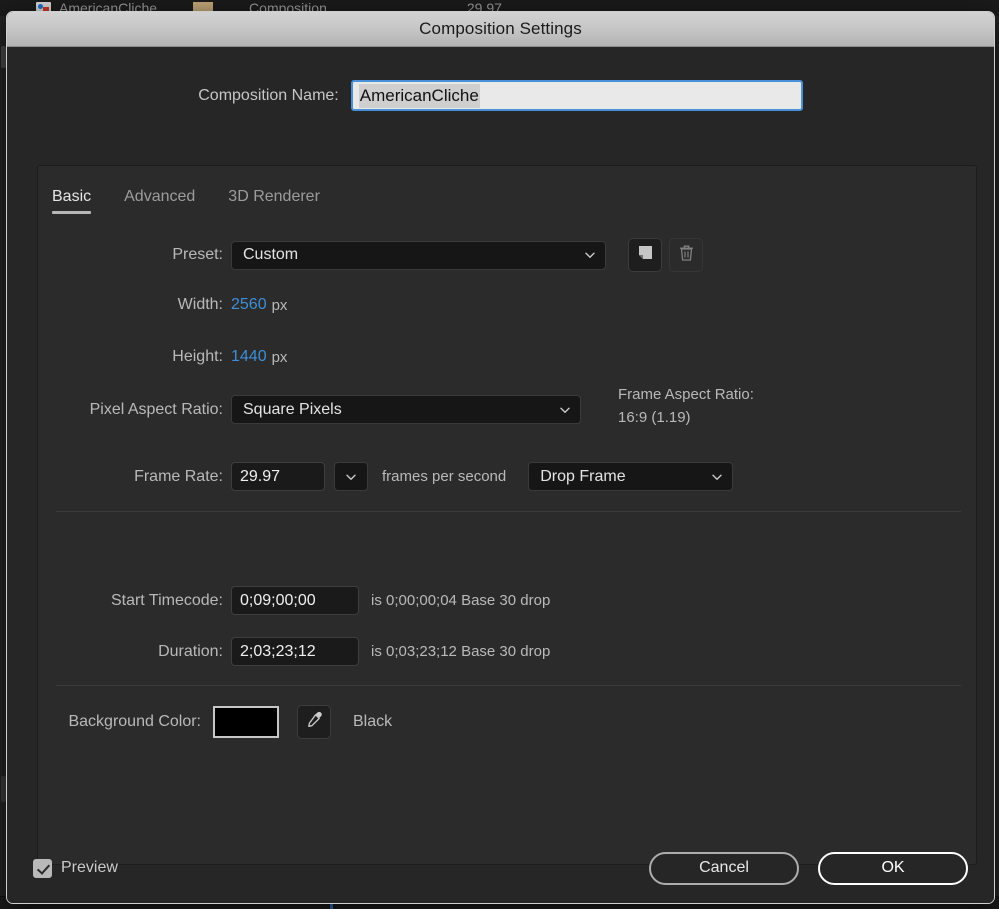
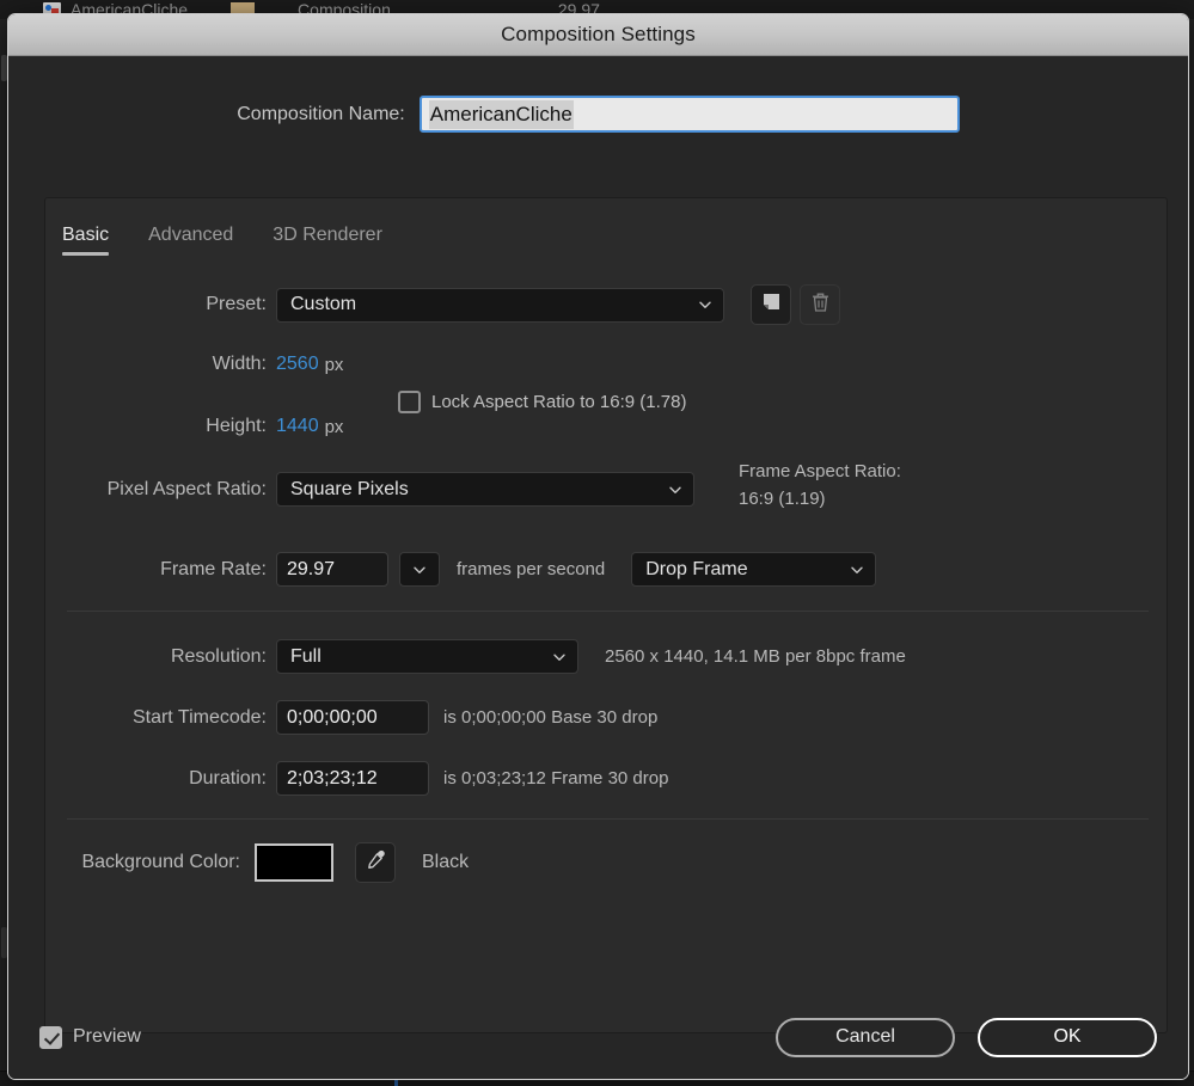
  AmericanCliche
  Composition
  29.97
  Composition Settings
  Composition Name:
  AmericanCliche
  Basic
  Advanced
  3D Renderer
  Preset:
  Custom
  Width:
  2560
  px
+ Lock Aspect Ratio to 16:9 (1.78)
  Height:
  1440
  px
  Pixel Aspect Ratio:
  Square Pixels
  Frame Aspect Ratio:
  16:9 (1.19)
  Frame Rate:
  29.97
  frames per second
  Drop Frame
+ Resolution:
+ Full
+ 2560 x 1440, 14.1 MB per 8bpc frame
  Start Timecode:
- 0;09;00;00
+ 0;00;00;00
- is 0;00;00;04 Base 30 drop
+ is 0;00;00;00 Base 30 drop
  Duration:
  2;03;23;12
- is 0;03;23;12 Base 30 drop
+ is 0;03;23;12 Frame 30 drop
  Background Color:
  Black
  Preview
  Cancel
  OK
